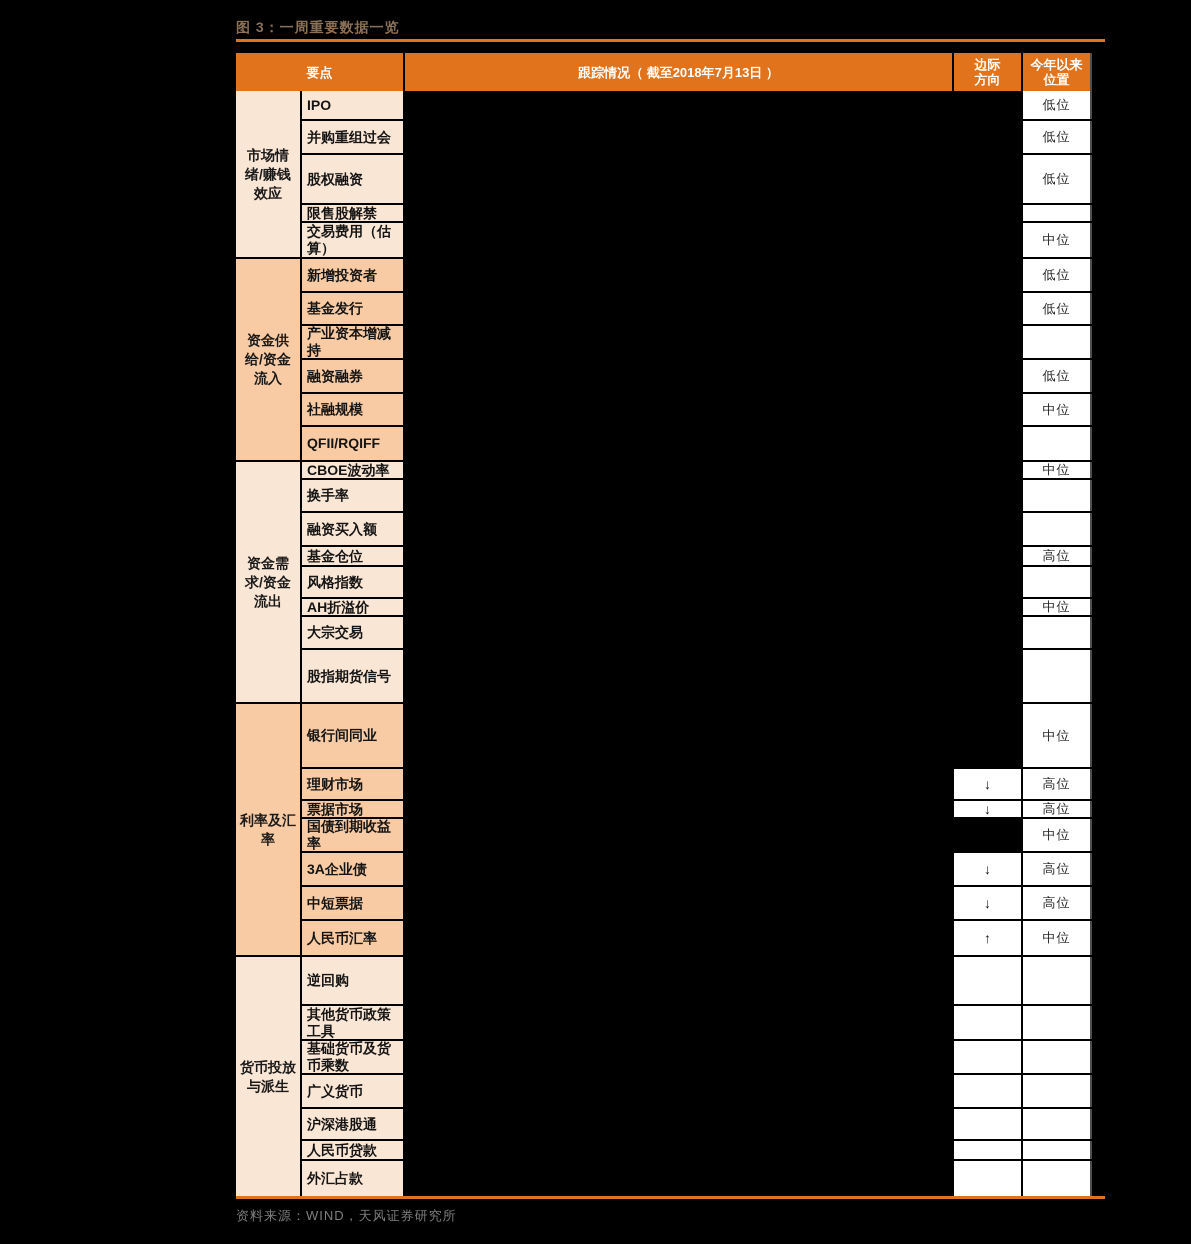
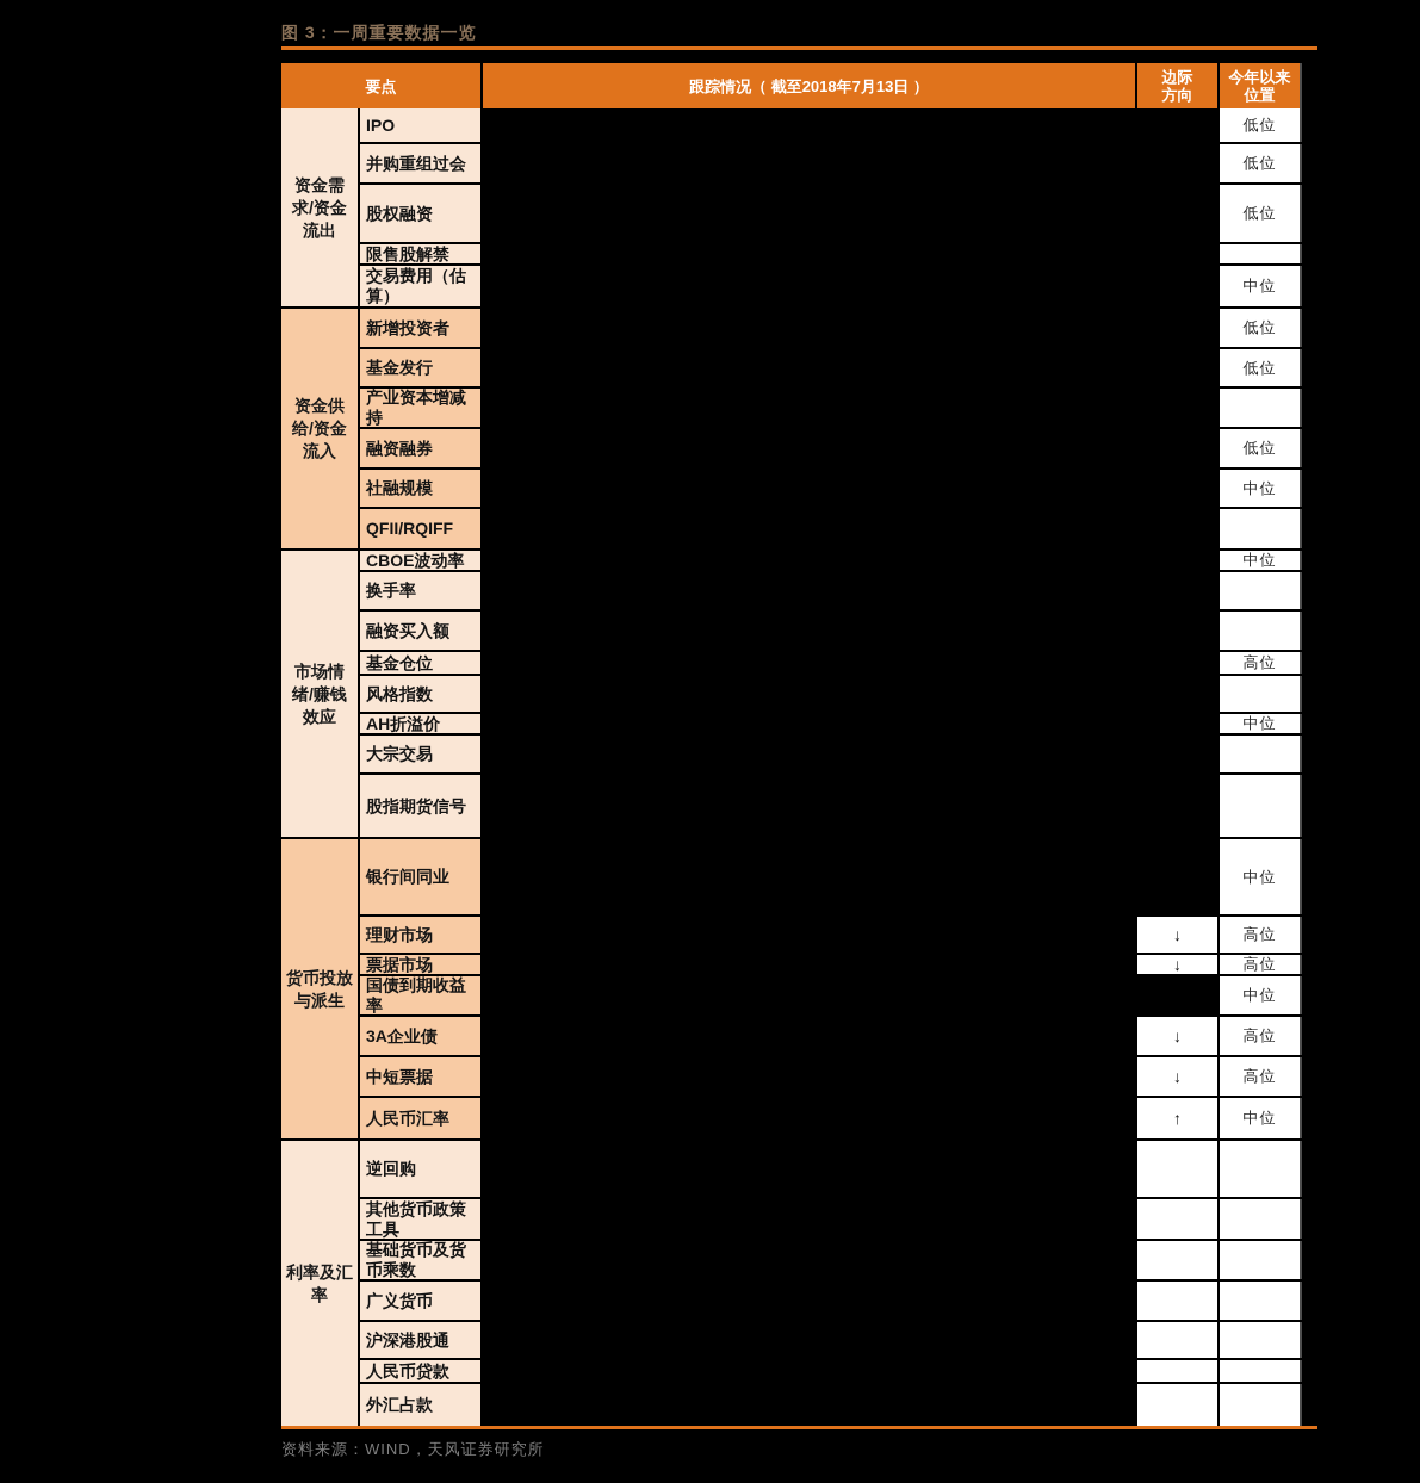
  图 3：一周重要数据一览
  要点
  跟踪情况（ 截至2018年7月13日 ）
  边际
  方向
  今年以来
  位置
- 市场情绪/赚钱效应
+ 资金需求/资金流出
  IPO
  低位
  并购重组过会
  低位
  股权融资
  低位
  限售股解禁
  交易费用（估算）
  中位
  资金供给/资金流入
  新增投资者
  低位
  基金发行
  低位
  产业资本增减持
  融资融券
  低位
  社融规模
  中位
  QFII/RQIFF
- 资金需求/资金流出
+ 市场情绪/赚钱效应
  CBOE波动率
  中位
  换手率
  融资买入额
  基金仓位
  高位
  风格指数
  AH折溢价
  中位
  大宗交易
  股指期货信号
- 利率及汇率
+ 货币投放与派生
  银行间同业
  中位
  理财市场
  ↓
  高位
  票据市场
  ↓
  高位
  国债到期收益率
  中位
  3A企业债
  ↓
  高位
  中短票据
  ↓
  高位
  人民币汇率
  ↑
  中位
- 货币投放与派生
+ 利率及汇率
  逆回购
  其他货币政策工具
  基础货币及货币乘数
  广义货币
  沪深港股通
  人民币贷款
  外汇占款
  资料来源：WIND，天风证券研究所
